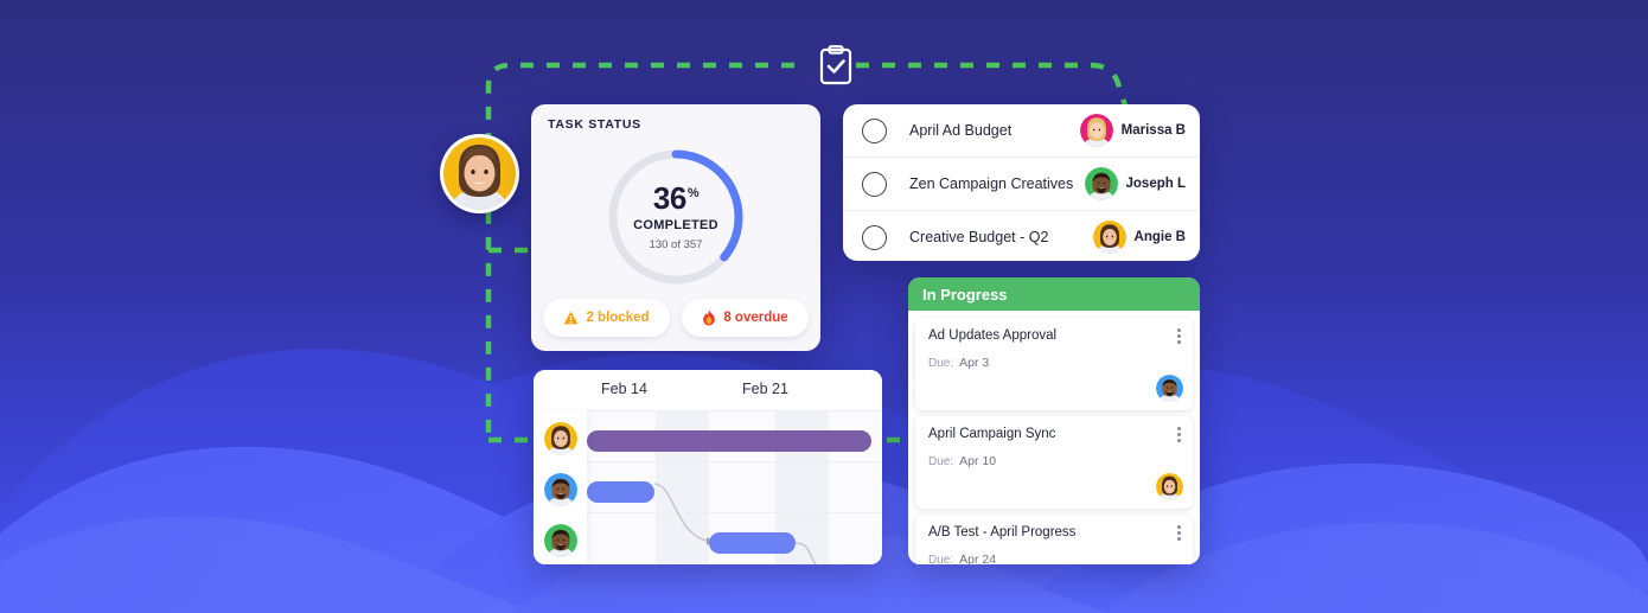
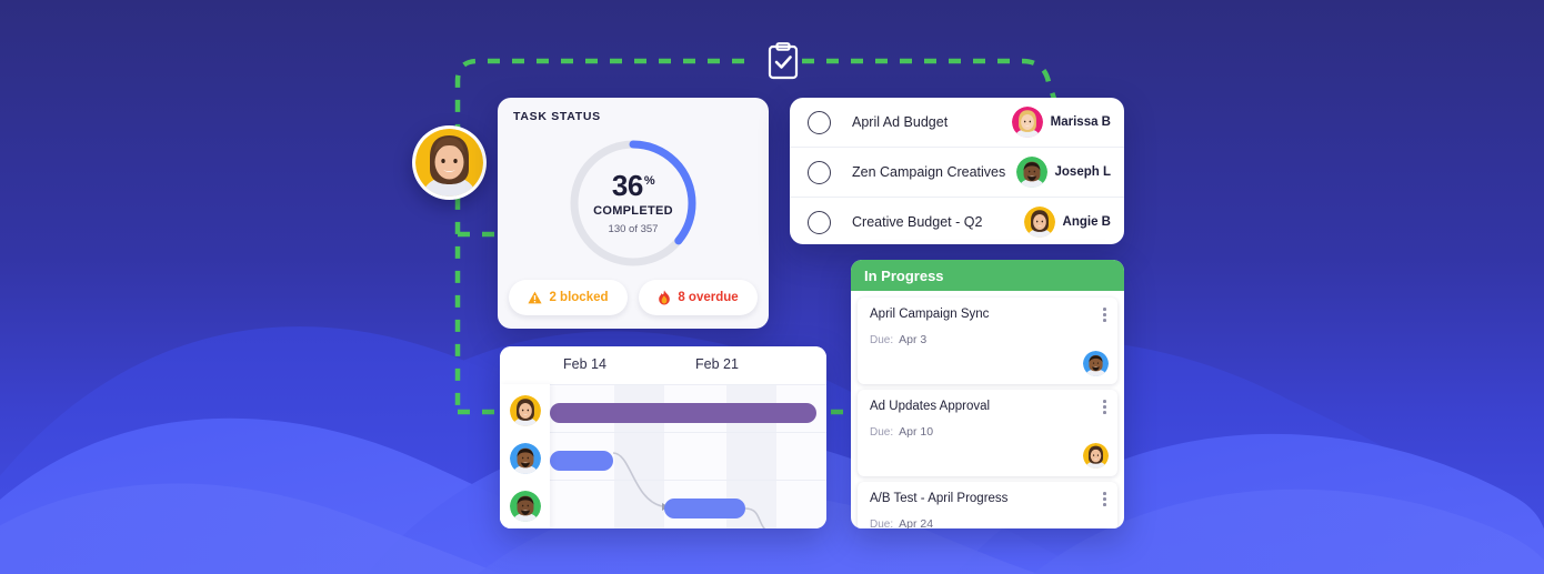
  TASK STATUS
  36%
  COMPLETED
  130 of 357
  2 blocked
  8 overdue
  April Ad Budget
  Marissa B
  Zen Campaign Creatives
  Joseph L
  Creative Budget - Q2
  Angie B
  In Progress
- Ad Updates Approval
+ April Campaign Sync
  Due: Apr 3
- April Campaign Sync
+ Ad Updates Approval
  Due: Apr 10
  A/B Test - April Progress
  Due: Apr 24
  Feb 14
  Feb 21
